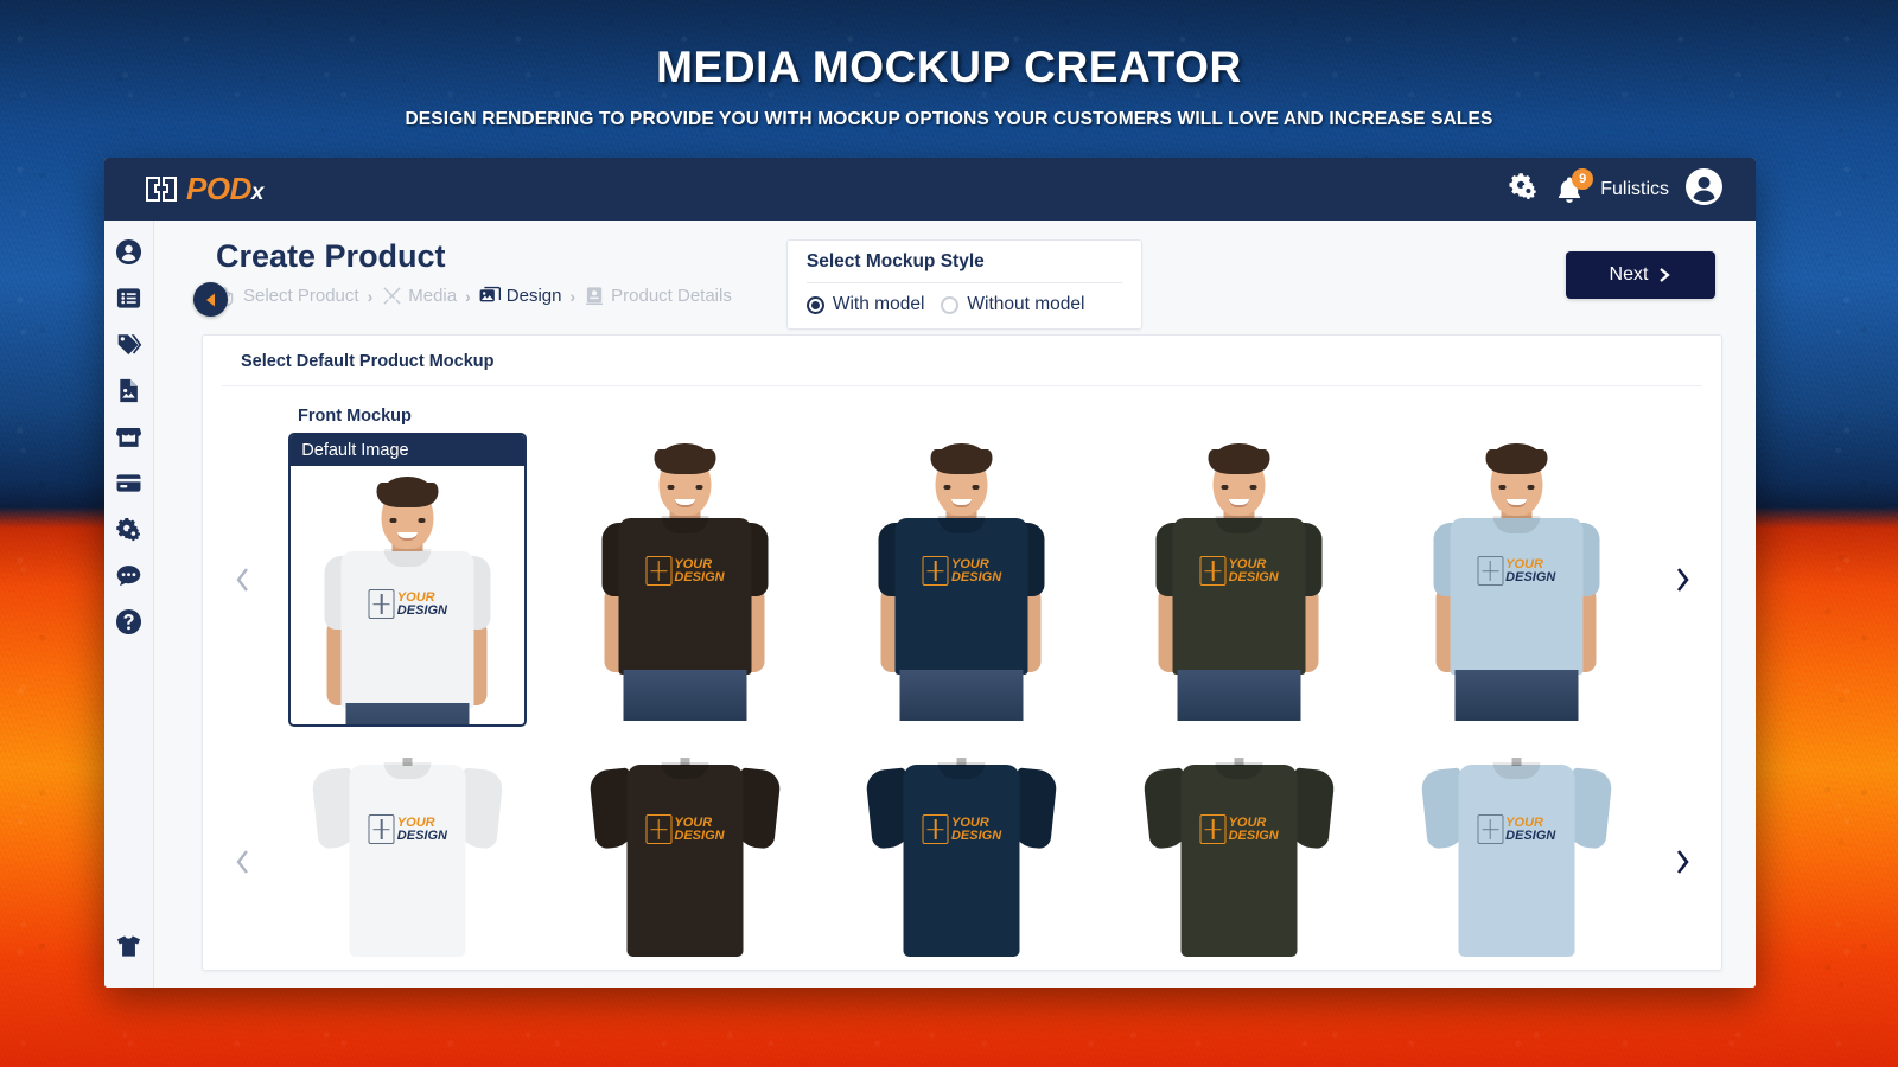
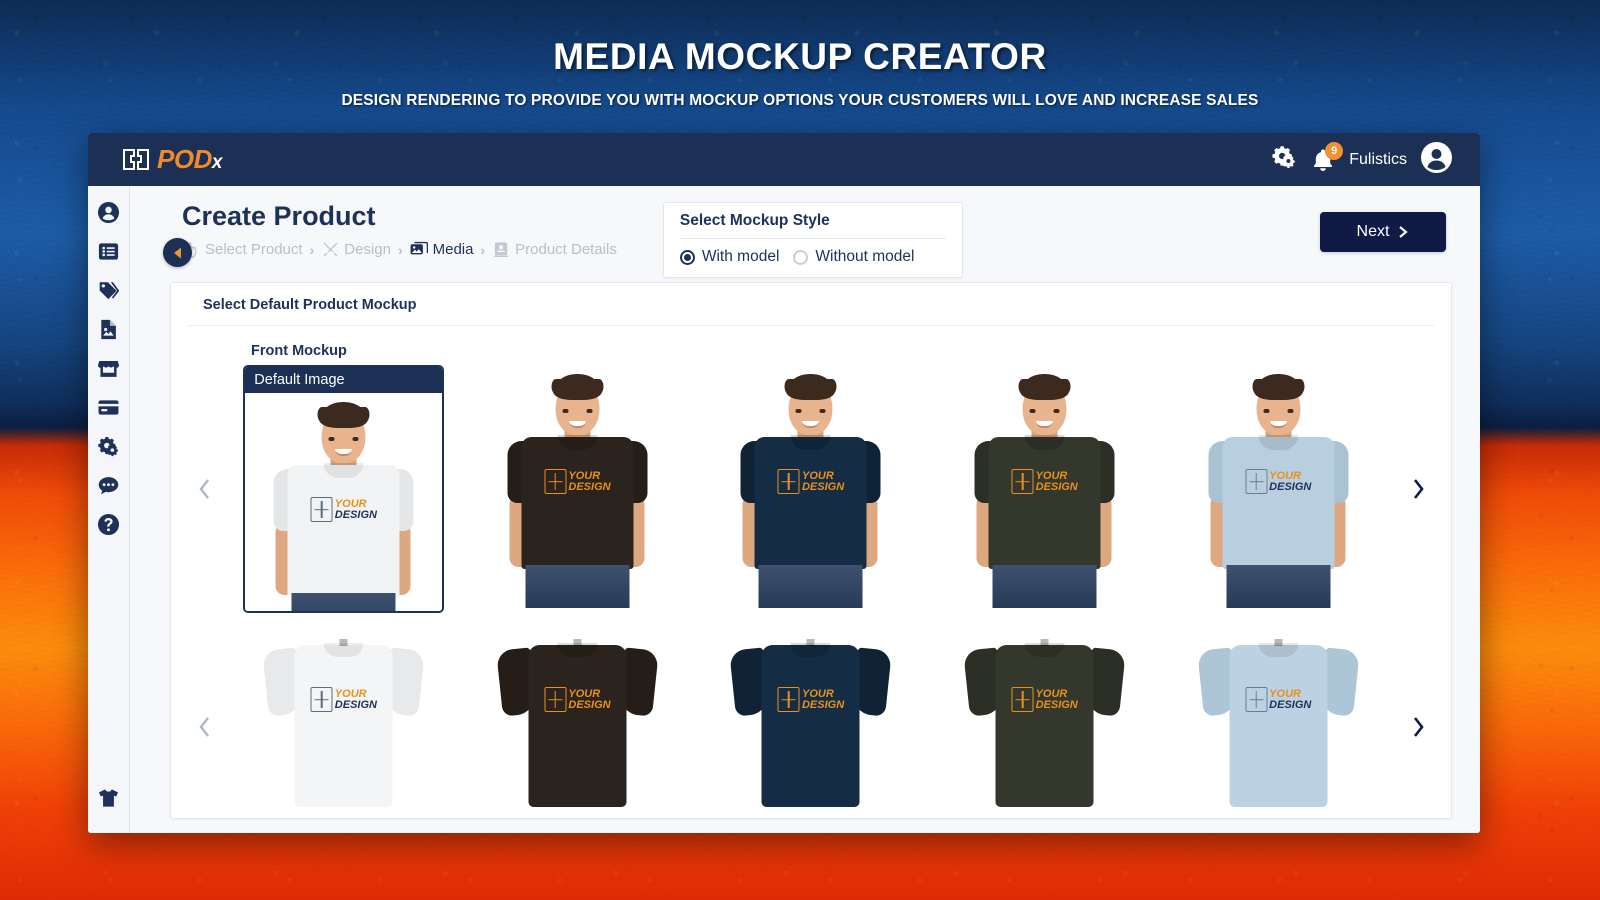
  MEDIA MOCKUP CREATOR
  DESIGN RENDERING TO PROVIDE YOU WITH MOCKUP OPTIONS YOUR CUSTOMERS WILL LOVE AND INCREASE SALES
  POD
  x
  9
  Fulistics
  Create Product
  Select Product
  ›
- Media
+ Design
  ›
- Design
+ Media
  ›
  Product Details
  Select Mockup Style
  With model
  Without model
  Next
  Select Default Product Mockup
  Front Mockup
  Default Image
  YOUR
  DESIGN
  YOUR
  DESIGN
  YOUR
  DESIGN
  YOUR
  DESIGN
  YOUR
  DESIGN
  YOUR
  DESIGN
  YOUR
  DESIGN
  YOUR
  DESIGN
  YOUR
  DESIGN
  YOUR
  DESIGN
